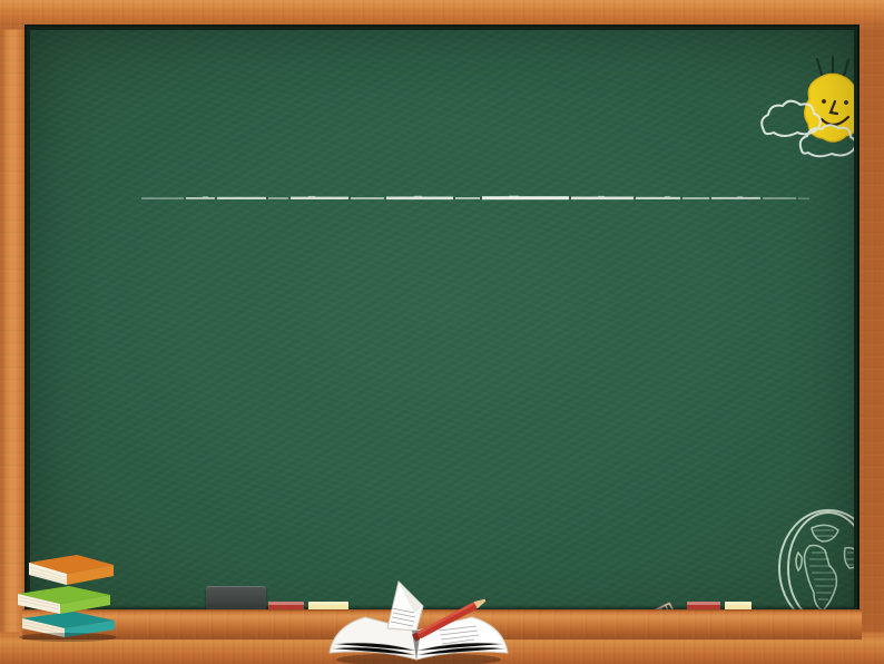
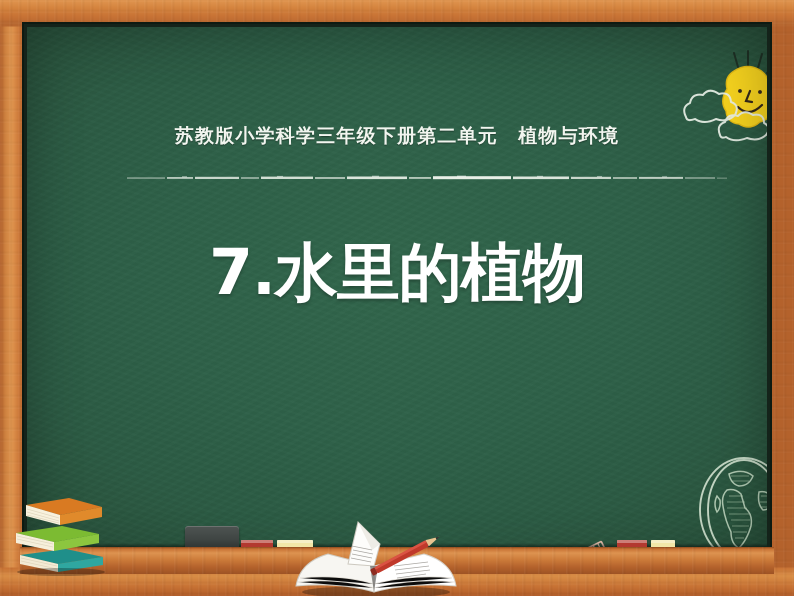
+ 苏教版小学科学三年级下册第二单元 植物与环境
+ 7.水里的植物
